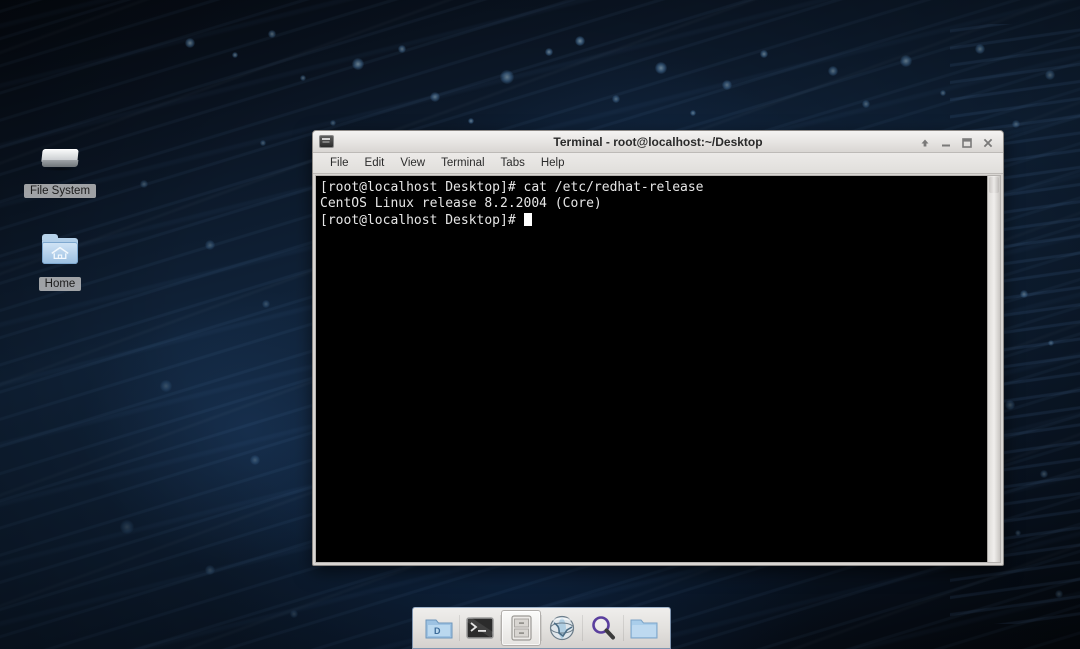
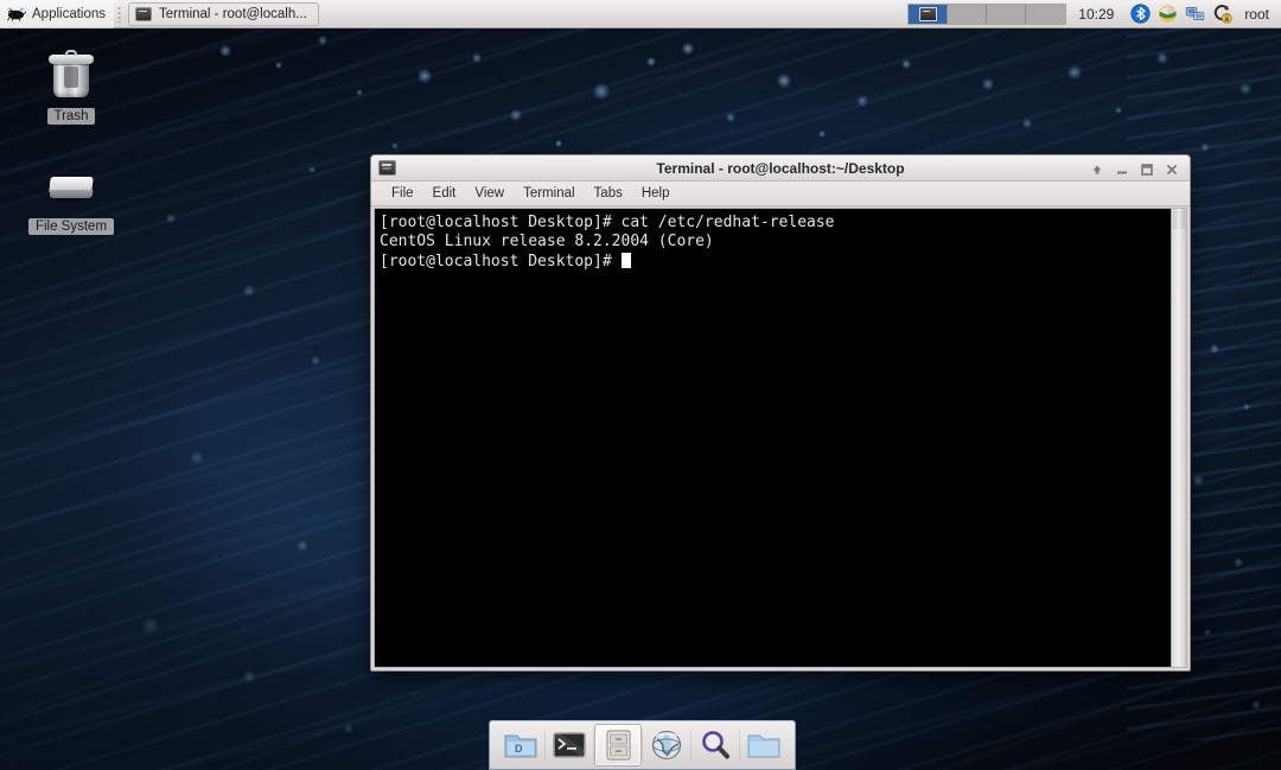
+ Applications
+ Terminal - root@localh...
+ 10:29
+ root
+ Trash
  File System
- Home
  Terminal - root@localhost:~/Desktop
  File
  Edit
  View
  Terminal
  Tabs
  Help
  [root@localhost Desktop]# cat /etc/redhat-release CentOS Linux release 8.2.2004 (Core) [root@localhost Desktop]#
  D
